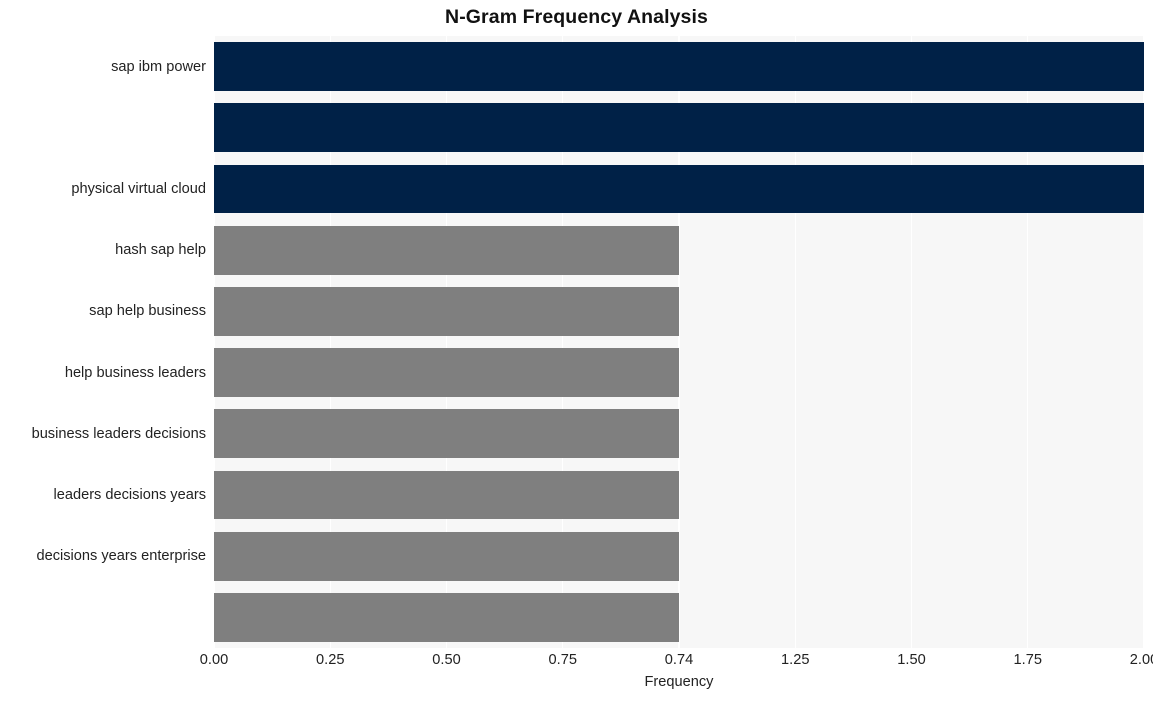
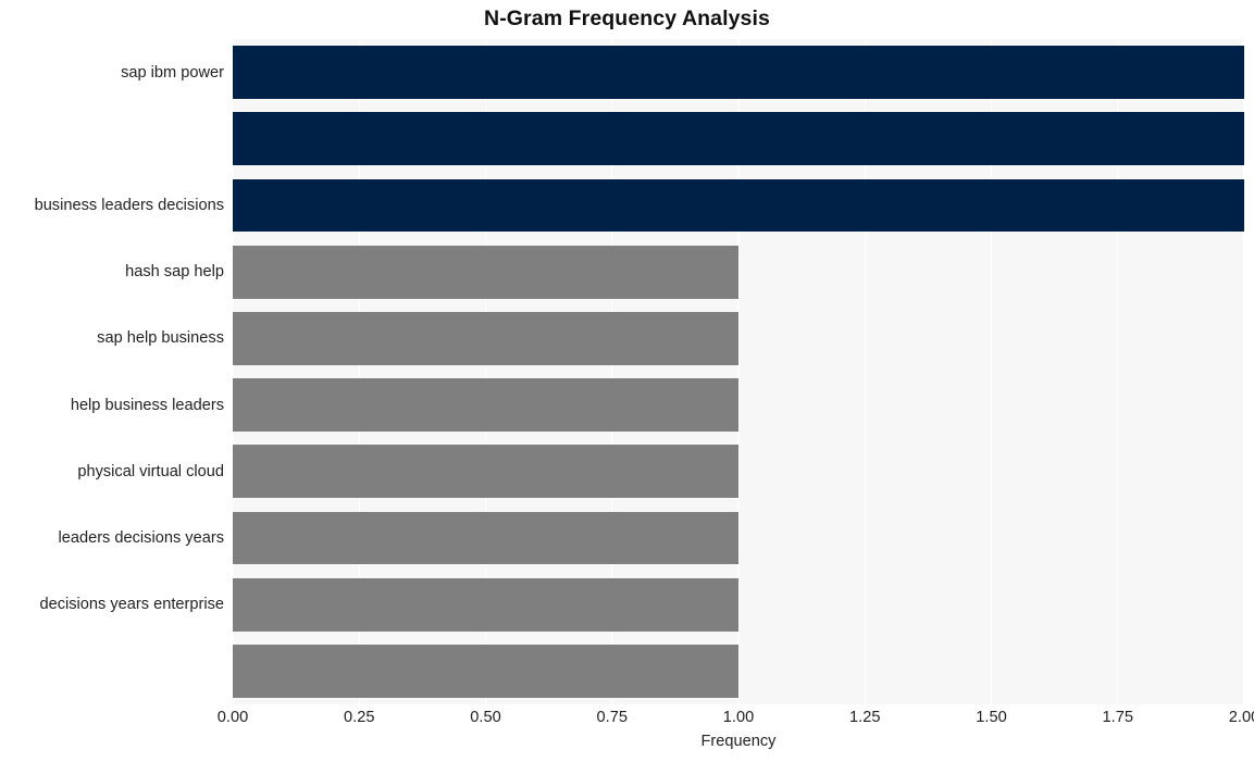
  N-Gram Frequency Analysis
  sap ibm power
- physical virtual cloud
+ business leaders decisions
  hash sap help
  sap help business
  help business leaders
- business leaders decisions
+ physical virtual cloud
  leaders decisions years
  decisions years enterprise
  0.00
  0.25
  0.50
  0.75
- 0.74
+ 1.00
  1.25
  1.50
  1.75
  2.0
  Frequency
